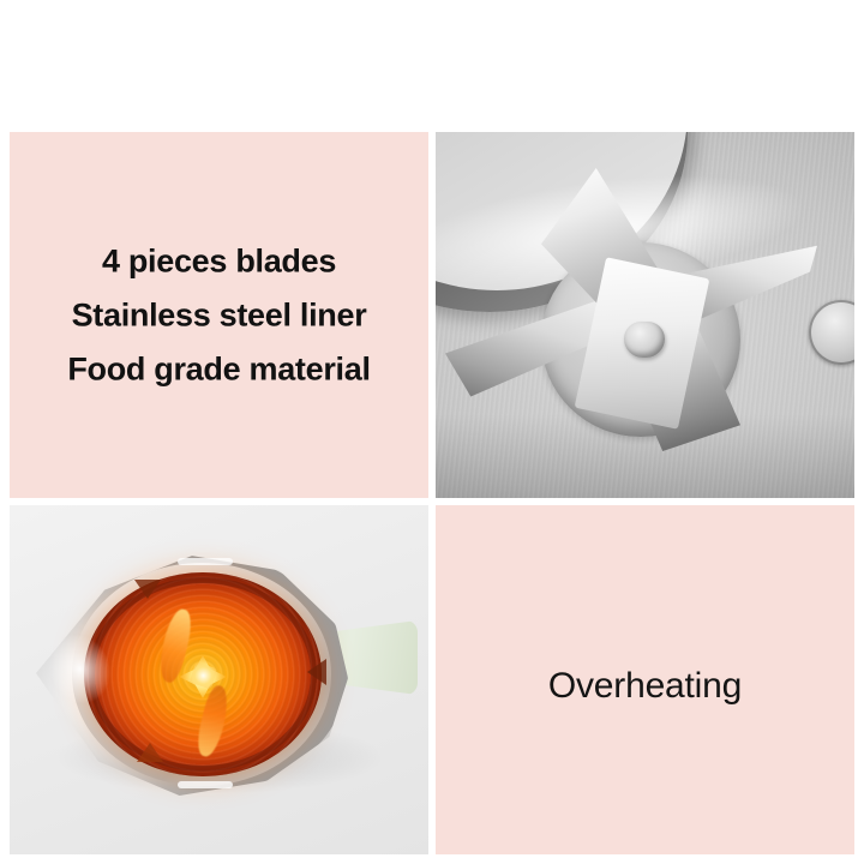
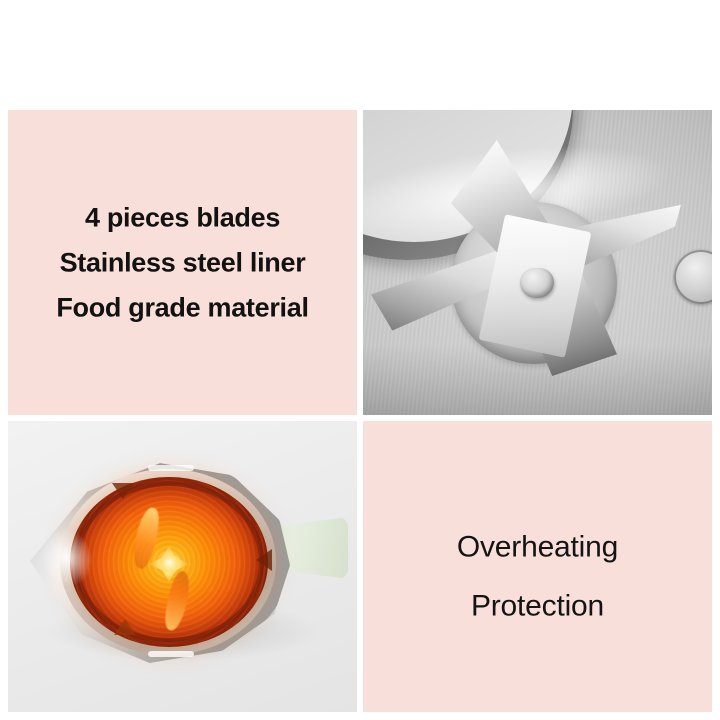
  4 pieces blades
  Stainless steel liner
  Food grade material
  Overheating
+ Protection
